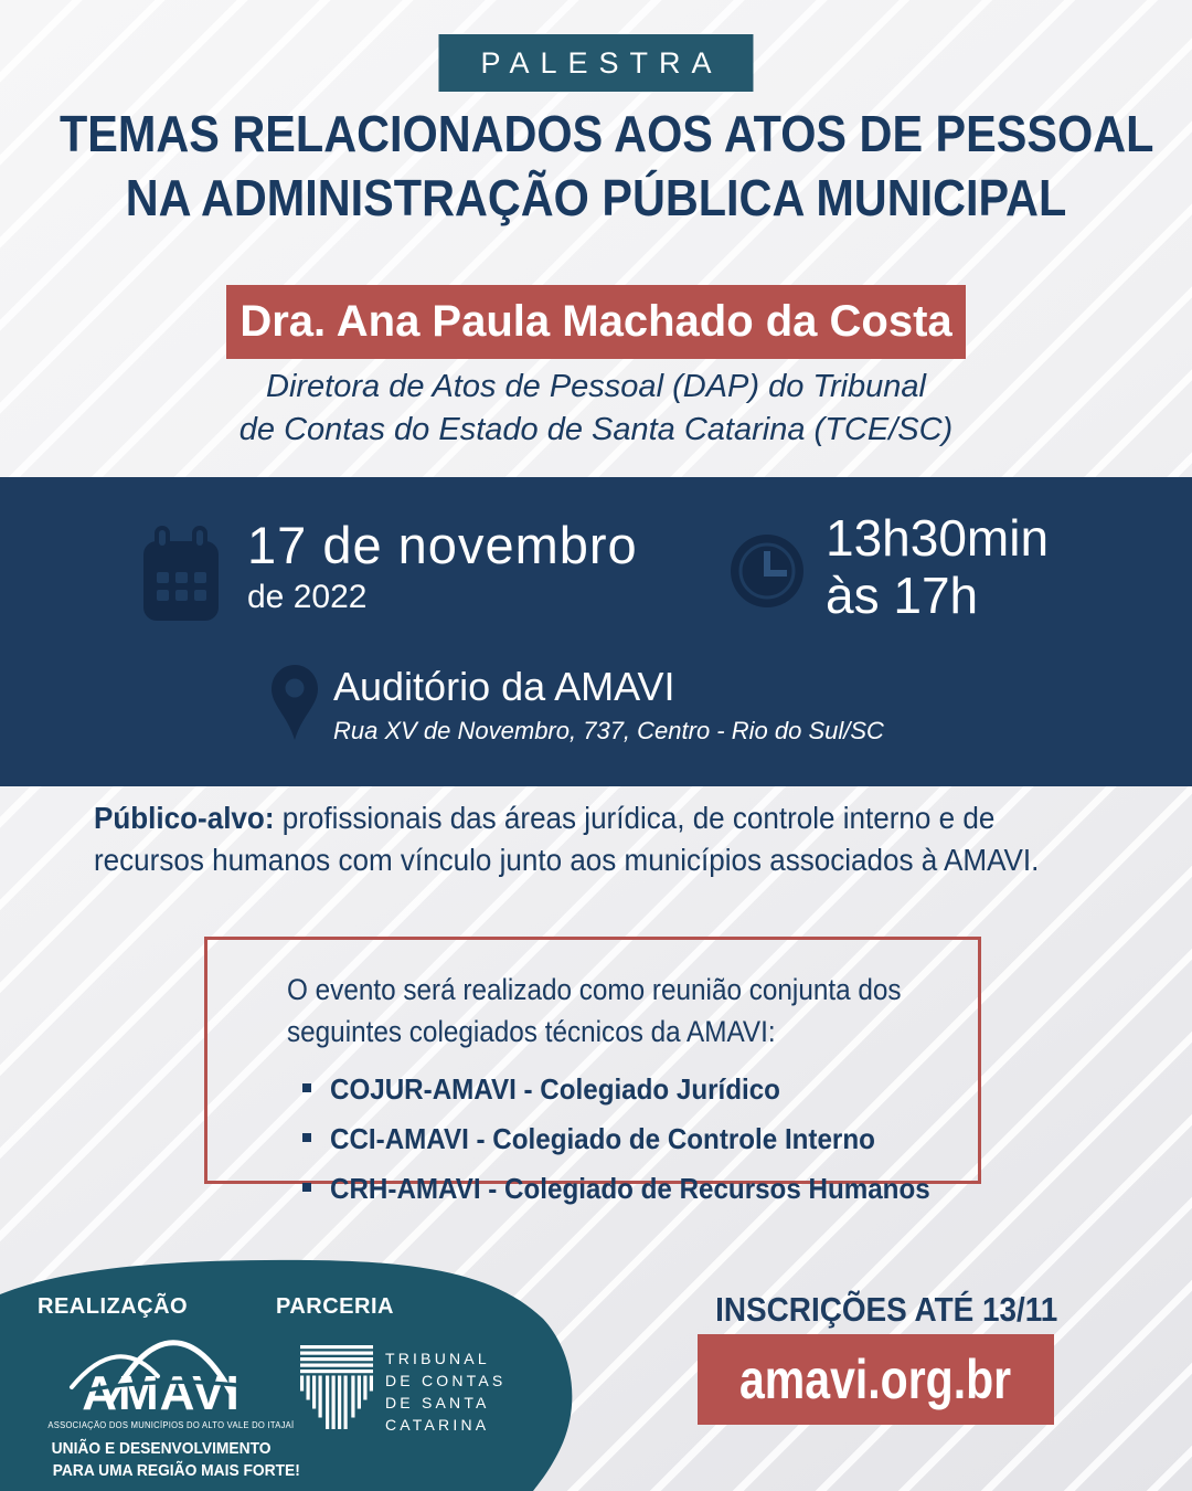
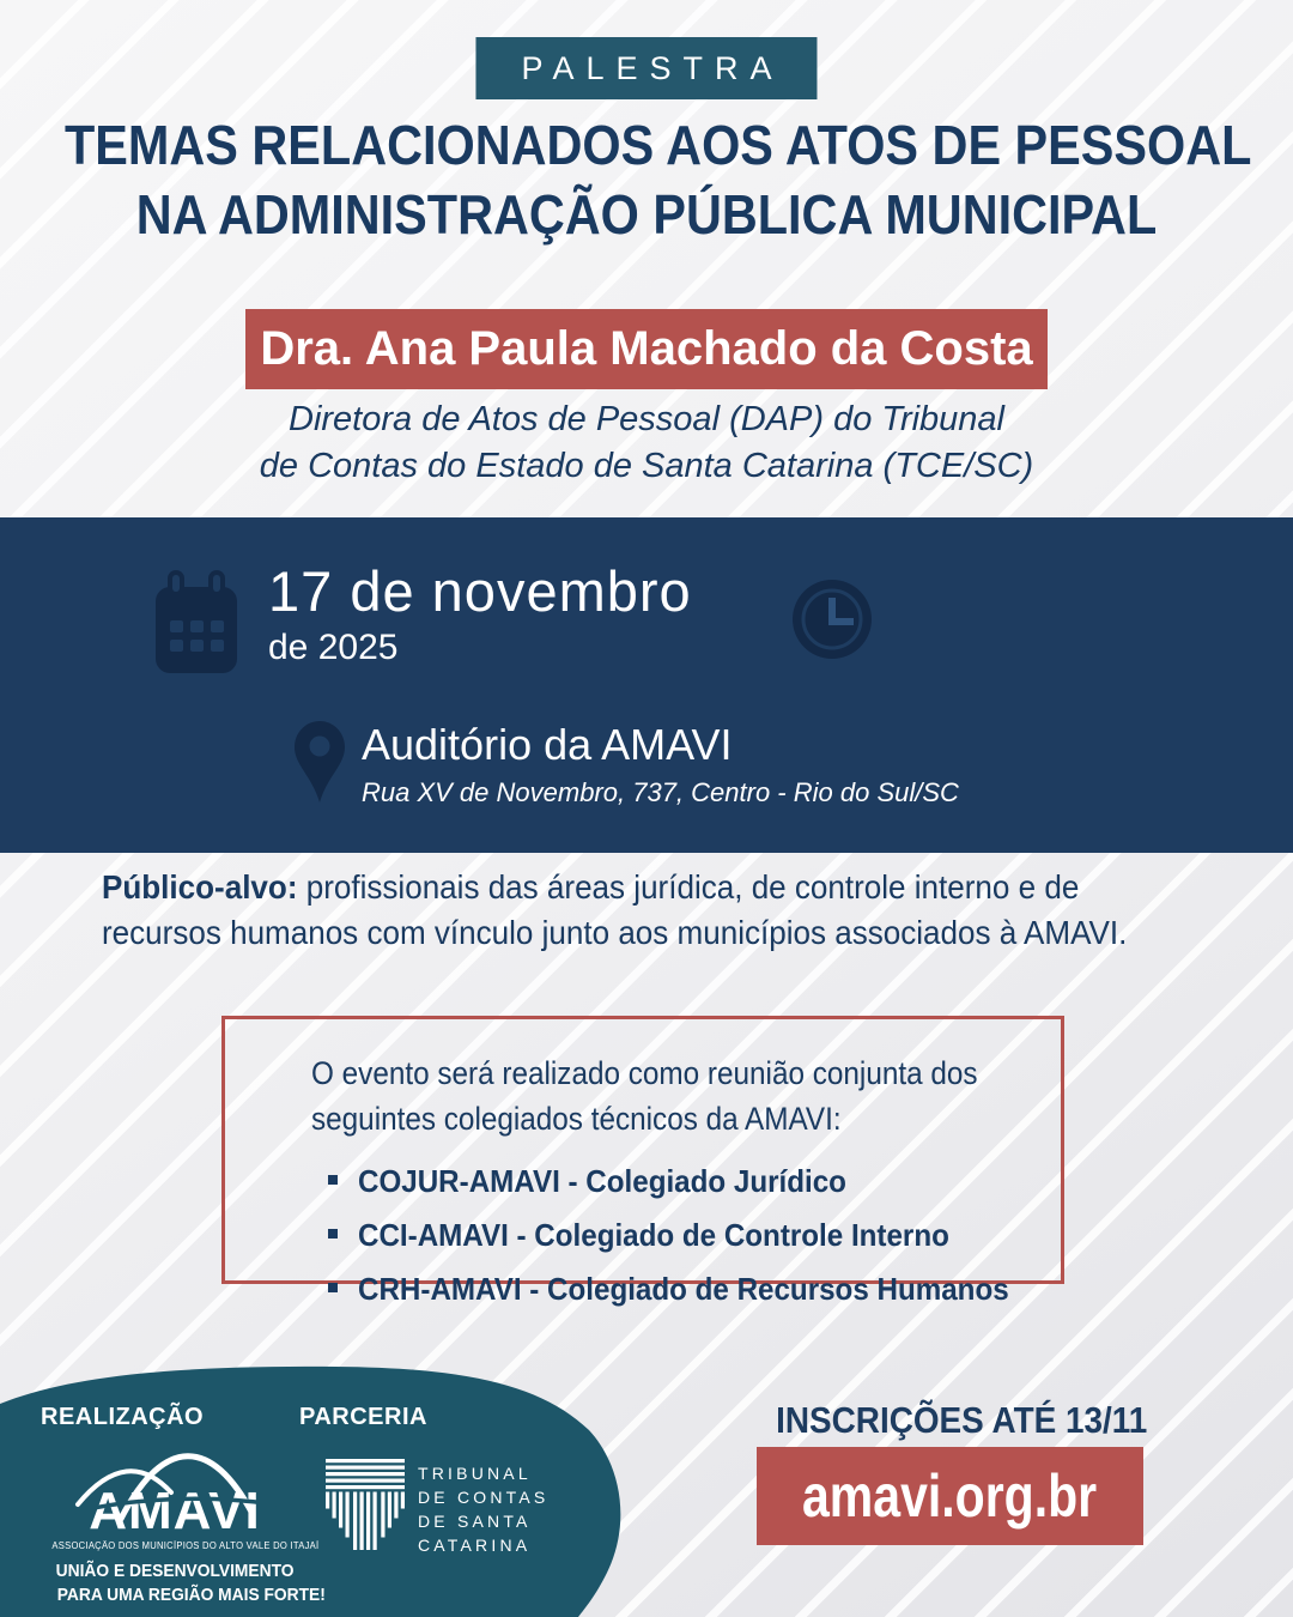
  PALESTRA
  TEMAS RELACIONADOS AOS ATOS DE PESSOAL
  NA ADMINISTRAÇÃO PÚBLICA MUNICIPAL
  Dra. Ana Paula Machado da Costa
  Diretora de Atos de Pessoal (DAP) do Tribunal
  de Contas do Estado de Santa Catarina (TCE/SC)
  17 de novembro
- de 2022
+ de 2025
- 13h30min
- às 17h
  Auditório da AMAVI
  Rua XV de Novembro, 737, Centro - Rio do Sul/SC
  Público-alvo: profissionais das áreas jurídica, de controle interno e de
  recursos humanos com vínculo junto aos municípios associados à AMAVI.
  O evento será realizado como reunião conjunta dos
  seguintes colegiados técnicos da AMAVI:
  COJUR-AMAVI - Colegiado Jurídico
  CCI-AMAVI - Colegiado de Controle Interno
  CRH-AMAVI - Colegiado de Recursos Humanos
  REALIZAÇÃO
  PARCERIA
  AMAVI
  ASSOCIAÇÃO DOS MUNICÍPIOS DO ALTO VALE DO ITAJAÍ
  UNIÃO E DESENVOLVIMENTO
  PARA UMA REGIÃO MAIS FORTE!
  TRIBUNAL
  DE CONTAS
  DE SANTA
  CATARINA
  INSCRIÇÕES ATÉ 13/11
  amavi.org.br
